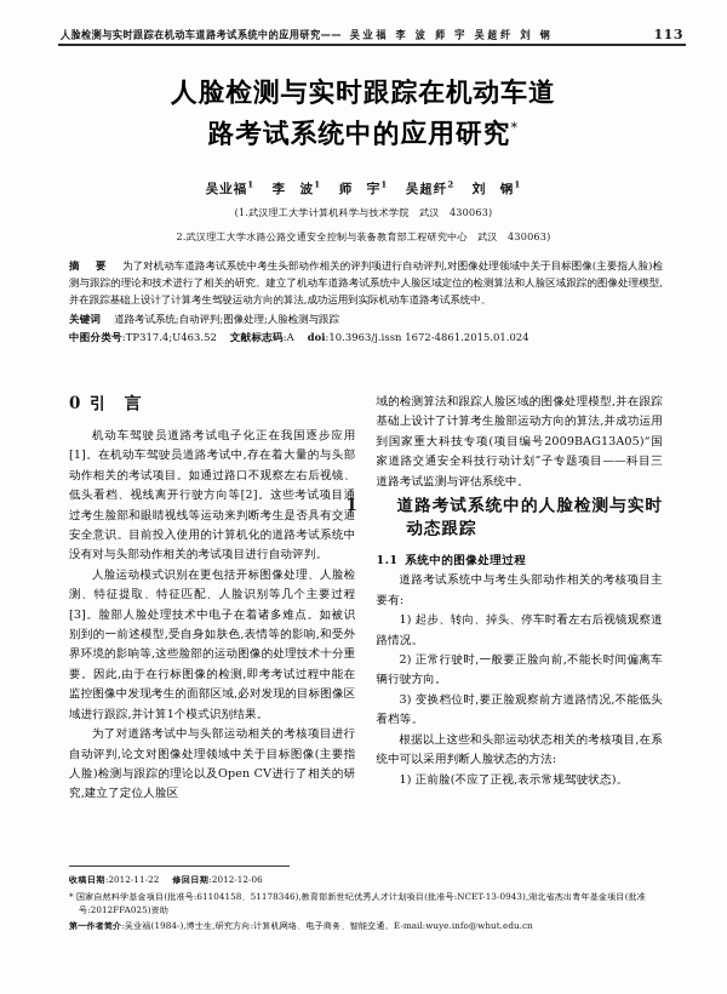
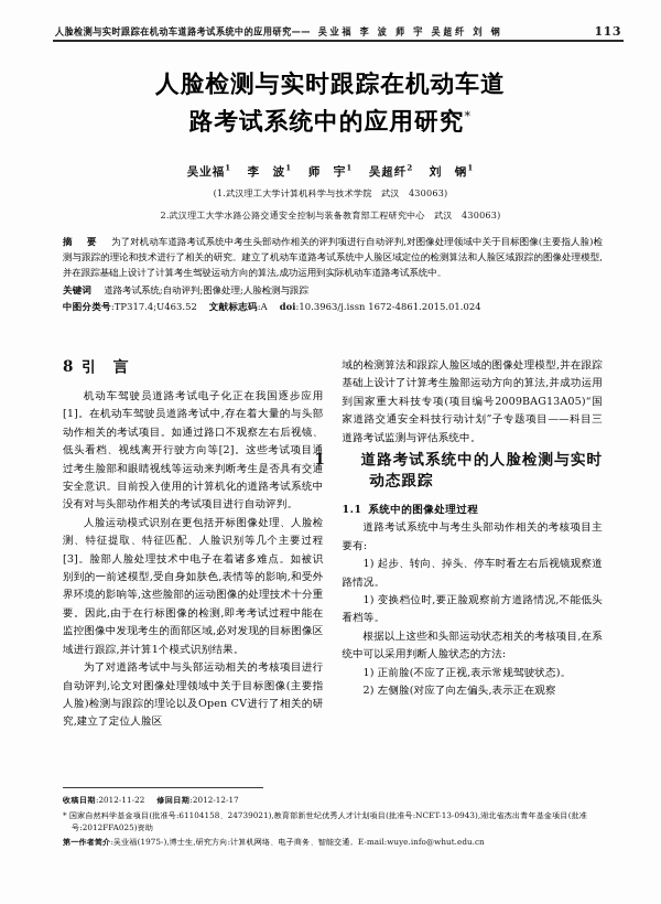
  人脸检测与实时跟踪在机动车道路考试系统中的应用研究——
  吴业福 李 波 师 宇 吴超纤 刘 钢
  113
  人脸检测与实时跟踪在机动车道
  路考试系统中的应用研究*
  吴业福1 李 波1 师 宇1 吴超纤2 刘 钢1
  (1.武汉理工大学计算机科学与技术学院 武汉 430063)
  2.武汉理工大学水路公路交通安全控制与装备教育部工程研究中心 武汉 430063)
  摘 要 为了对机动车道路考试系统中考生头部动作相关的评判项进行自动评判,对图像处理领域中关于目标图像(主要指人脸)检测与跟踪的理论和技术进行了相关的研究。建立了机动车道路考试系统中人脸区域定位的检测算法和人脸区域跟踪的图像处理模型,并在跟踪基础上设计了计算考生驾驶运动方向的算法,成功运用到实际机动车道路考试系统中。
  关键词 道路考试系统;自动评判;图像处理;人脸检测与跟踪
  中图分类号:TP317.4;U463.52 文献标志码:A doi:10.3963/j.issn 1672-4861.2015.01.024
- 0 引 言
+ 8 引 言
  机动车驾驶员道路考试电子化正在我国逐步应用[1]。在机动车驾驶员道路考试中,存在着大量的与头部动作相关的考试项目。如通过路口不观察左右后视镜、低头看档、视线离开行驶方向等[2]。这些考试项目通过考生脸部和眼睛视线等运动来判断考生是否具有交通安全意识。目前投入使用的计算机化的道路考试系统中没有对与头部动作相关的考试项目进行自动评判。
  人脸运动模式识别在更包括开标图像处理、人脸检测、特征提取、特征匹配、人脸识别等几个主要过程[3]。脸部人脸处理技术中电子在着诸多难点。如被识别到的一前述模型,受自身如肤色,表情等的影响,和受外界环境的影响等,这些脸部的运动图像的处理技术十分重要。因此,由于在行标图像的检测,即考考试过程中能在监控图像中发现考生的面部区域,必对发现的目标图像区域进行跟踪,并计算1个模式识别结果。
  为了对道路考试中与头部运动相关的考核项目进行自动评判,论文对图像处理领域中关于目标图像(主要指人脸)检测与跟踪的理论以及Open CV进行了相关的研究,建立了定位人脸区
  域的检测算法和跟踪人脸区域的图像处理模型,并在跟踪基础上设计了计算考生脸部运动方向的算法,并成功运用到国家重大科技专项(项目编号2009BAG13A05)“国家道路交通安全科技行动计划”子专题项目——科目三道路考试监测与评估系统中。
  1 道路考试系统中的人脸检测与实时动态跟踪
  1.1 系统中的图像处理过程
  道路考试系统中与考生头部动作相关的考核项目主要有:
  1) 起步、转向、掉头、停车时看左右后视镜观察道路情况。
- 2) 正常行驶时,一般要正脸向前,不能长时间偏离车辆行驶方向。
- 3) 变换档位时,要正脸观察前方道路情况,不能低头看档等。
+ 1) 变换档位时,要正脸观察前方道路情况,不能低头看档等。
  根据以上这些和头部运动状态相关的考核项目,在系统中可以采用判断人脸状态的方法:
  1) 正前脸(不应了正视,表示常规驾驶状态)。
+ 2) 左侧脸(对应了向左偏头,表示正在观察
- 收稿日期:2012-11-22 修回日期:2012-12-06
+ 收稿日期:2012-11-22 修回日期:2012-12-17
- * 国家自然科学基金项目(批准号:61104158、51178346),教育部新世纪优秀人才计划项目(批准号:NCET-13-0943),湖北省杰出青年基金项目(批准号:2012FFA025)资助
+ * 国家自然科学基金项目(批准号:61104158、24739021),教育部新世纪优秀人才计划项目(批准号:NCET-13-0943),湖北省杰出青年基金项目(批准号:2012FFA025)资助
- 第一作者简介:吴业福(1984-),博士生,研究方向:计算机网络、电子商务、智能交通。E-mail:wuye.info@whut.edu.cn
+ 第一作者简介:吴业福(1975-),博士生,研究方向:计算机网络、电子商务、智能交通。E-mail:wuye.info@whut.edu.cn
